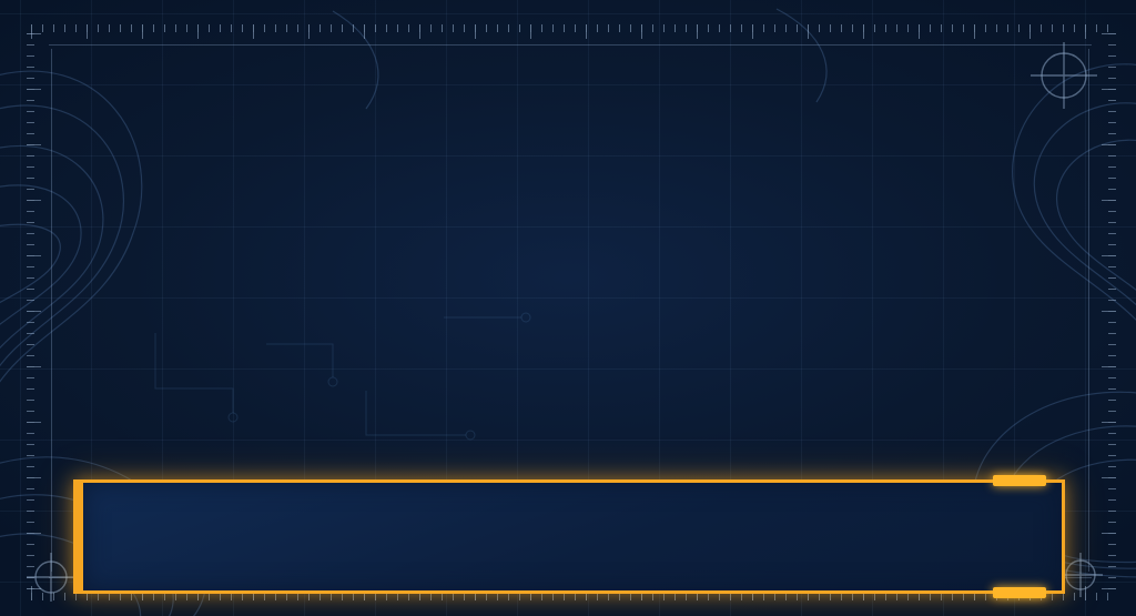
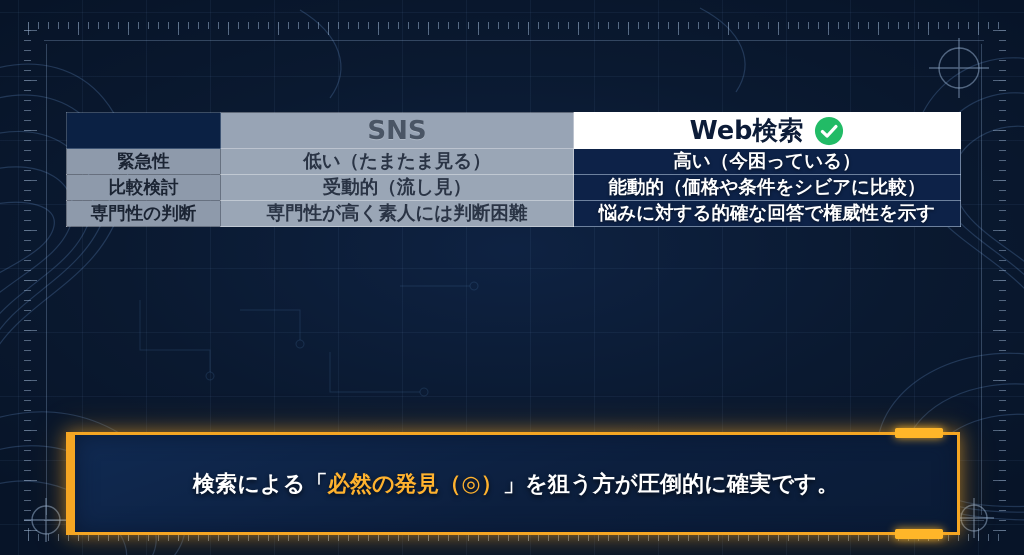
+ 	SNS	Web検索
+ 緊急性	低い（たまたま見る）	高い（今困っている）
+ 比較検討	受動的（流し見）	能動的（価格や条件をシビアに比較）
+ 専門性の判断	専門性が高く素人には判断困難	悩みに対する的確な回答で権威性を示す
+ 検索による「必然の発見（◎）」を狙う方が圧倒的に確実です。
